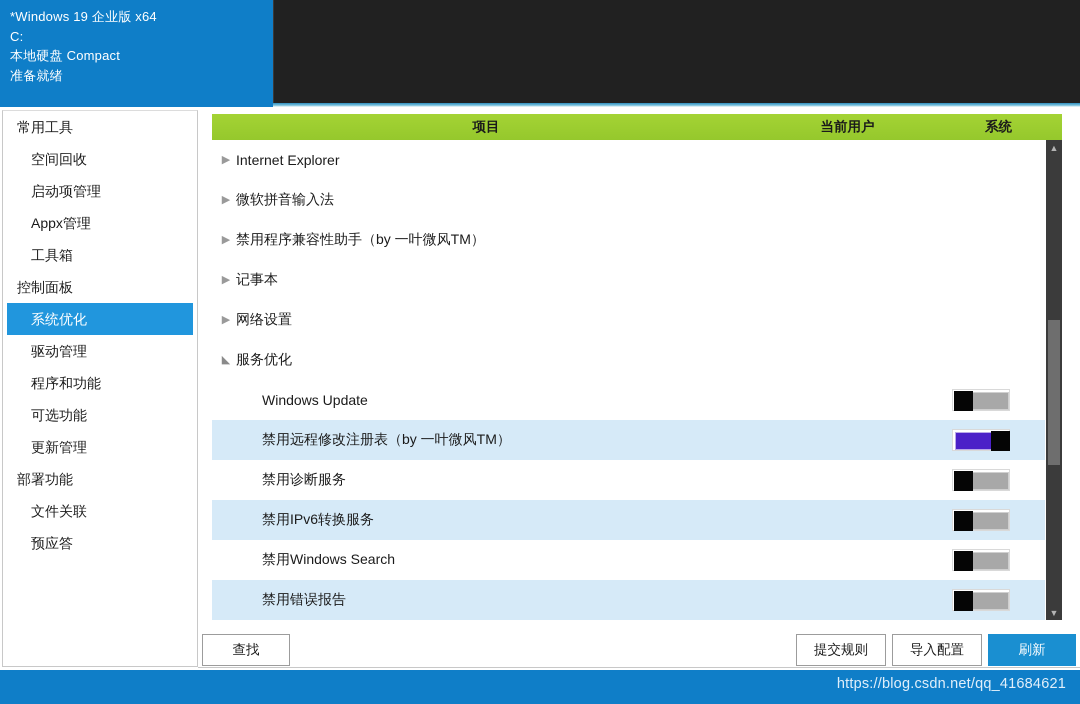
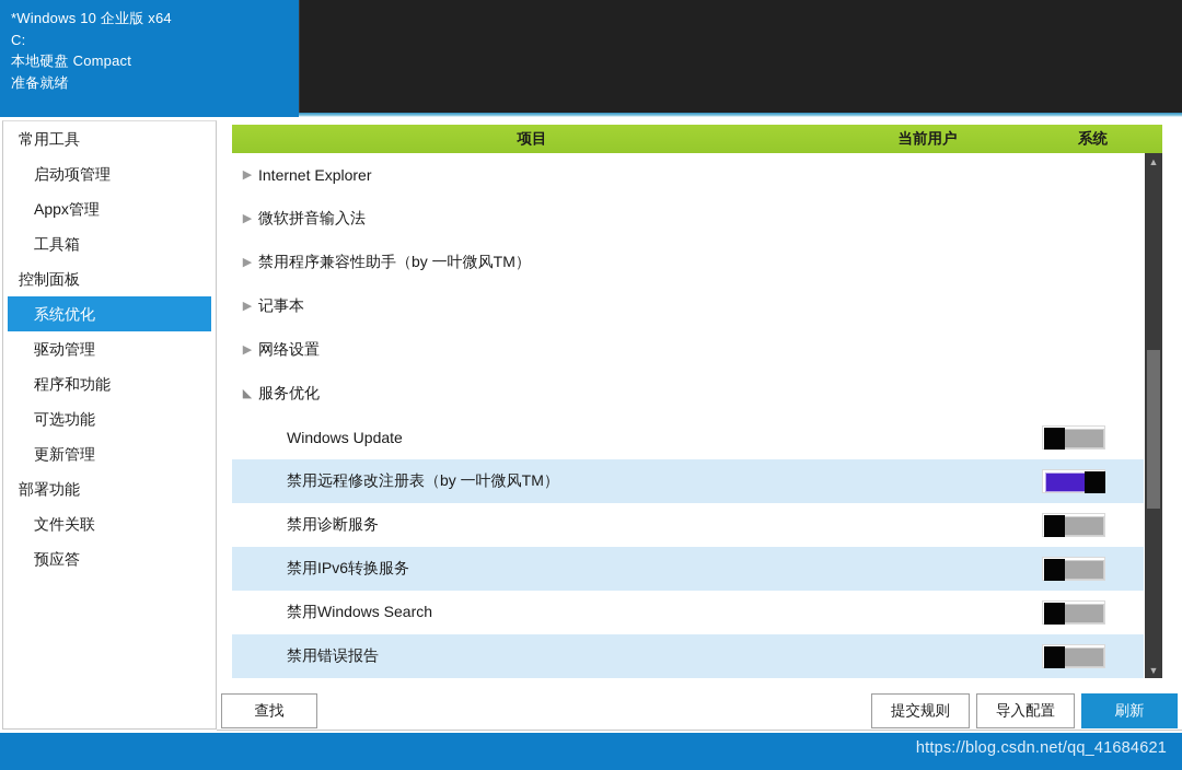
- *Windows 19 企业版 x64
+ *Windows 10 企业版 x64
  C:
  本地硬盘 Compact
  准备就绪
  常用工具
- 空间回收
  启动项管理
  Appx管理
  工具箱
  控制面板
  系统优化
  驱动管理
  程序和功能
  可选功能
  更新管理
  部署功能
  文件关联
  预应答
  项目
  当前用户
  系统
  ▶
  Internet Explorer
  ▶
  微软拼音输入法
  ▶
  禁用程序兼容性助手（by 一叶微风TM）
  ▶
  记事本
  ▶
  网络设置
  ◣
  服务优化
  Windows Update
  禁用远程修改注册表（by 一叶微风TM）
  禁用诊断服务
  禁用IPv6转换服务
  禁用Windows Search
  禁用错误报告
  ▲
  ▼
  查找
  提交规则
  导入配置
  刷新
  https://blog.csdn.net/qq_41684621
